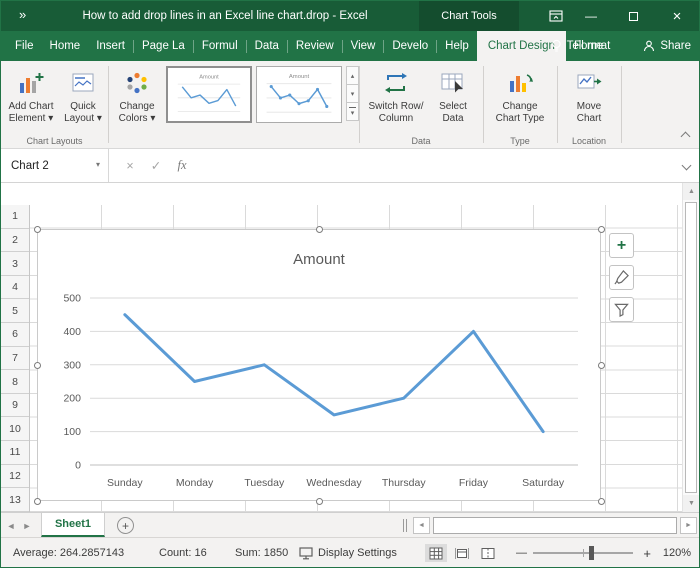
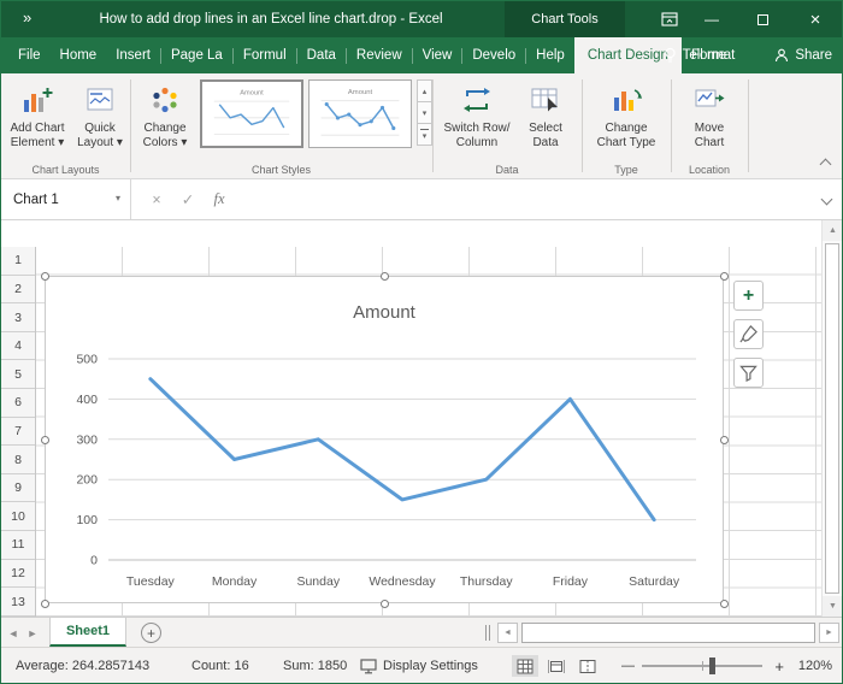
  »
  How to add drop lines in an Excel line chart.drop - Excel
  Chart Tools
  —
  ×
  File
  Home
  Insert
  Page La
  Formul
  Data
  Review
  View
  Develo
  Help
  Chart Design
  Format
  Tell me
  Share
  Add Chart
  Element ▾
  Quick
  Layout ▾
  Chart Layouts
  Change
  Colors ▾
+ Chart Styles
  Switch Row/
  Column
  Select
  Data
  Data
  Change
  Chart Type
  Type
  Move
  Chart
  Location
- Chart 2
+ Chart 1
  ▾
  ×
  ✓
  fx
  1
  2
  3
  4
  5
  6
  7
  8
  9
  10
  11
  12
  13
  0
  100
  200
  300
  400
  500
- Sunday
+ Tuesday
  Monday
- Tuesday
+ Sunday
  Wednesday
  Thursday
  Friday
  Saturday
  Amount
  +
  ◄
  ►
  Sheet1
  +
  Average: 264.2857143
  Count: 16
  Sum: 1850
  Display Settings
  —
  +
  120%
